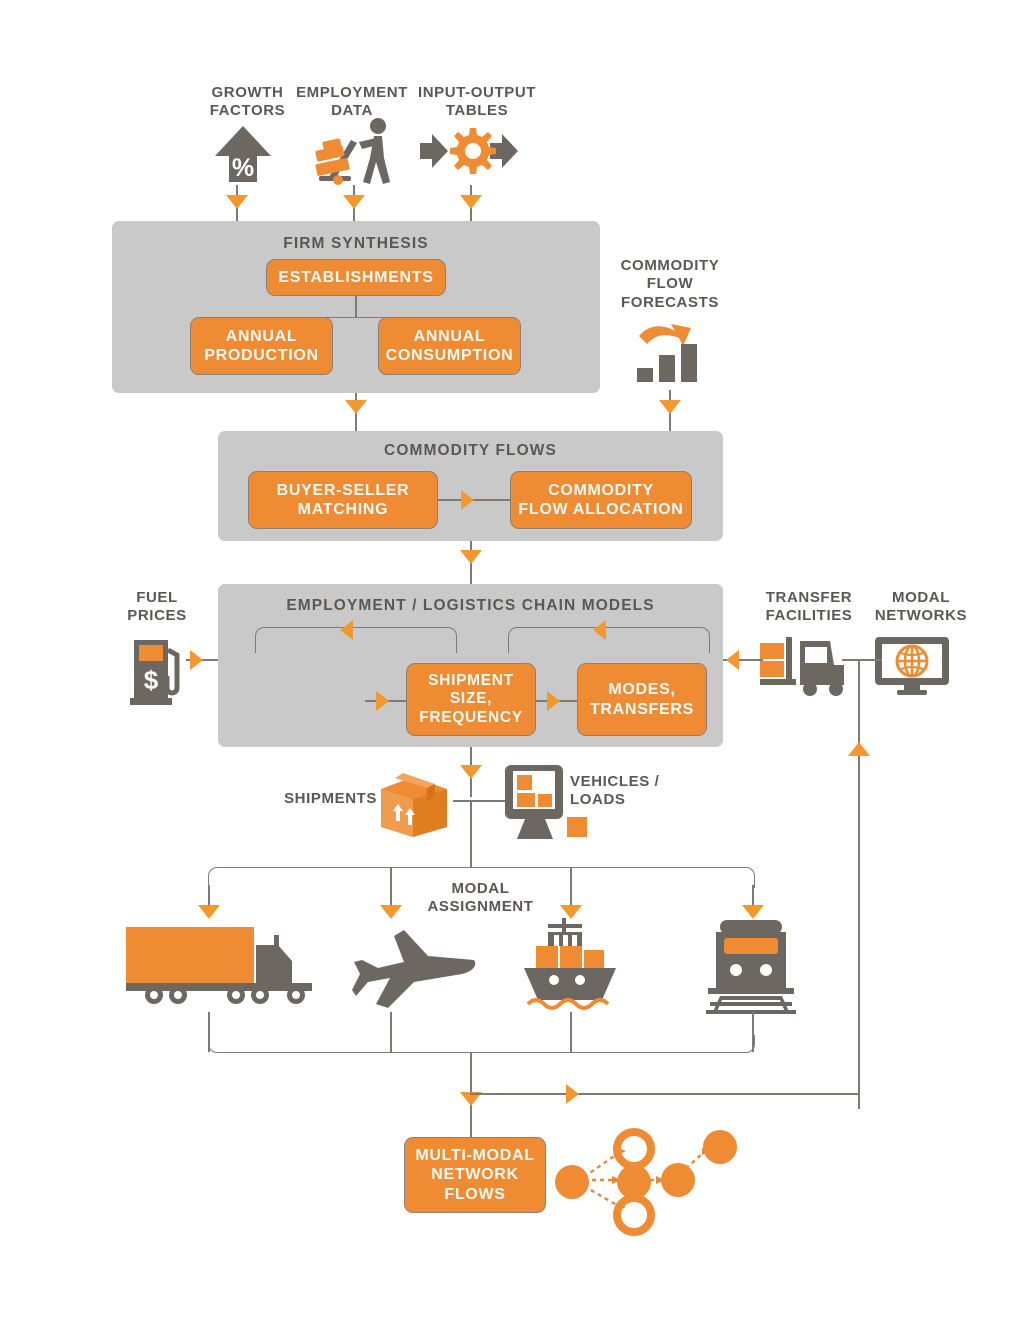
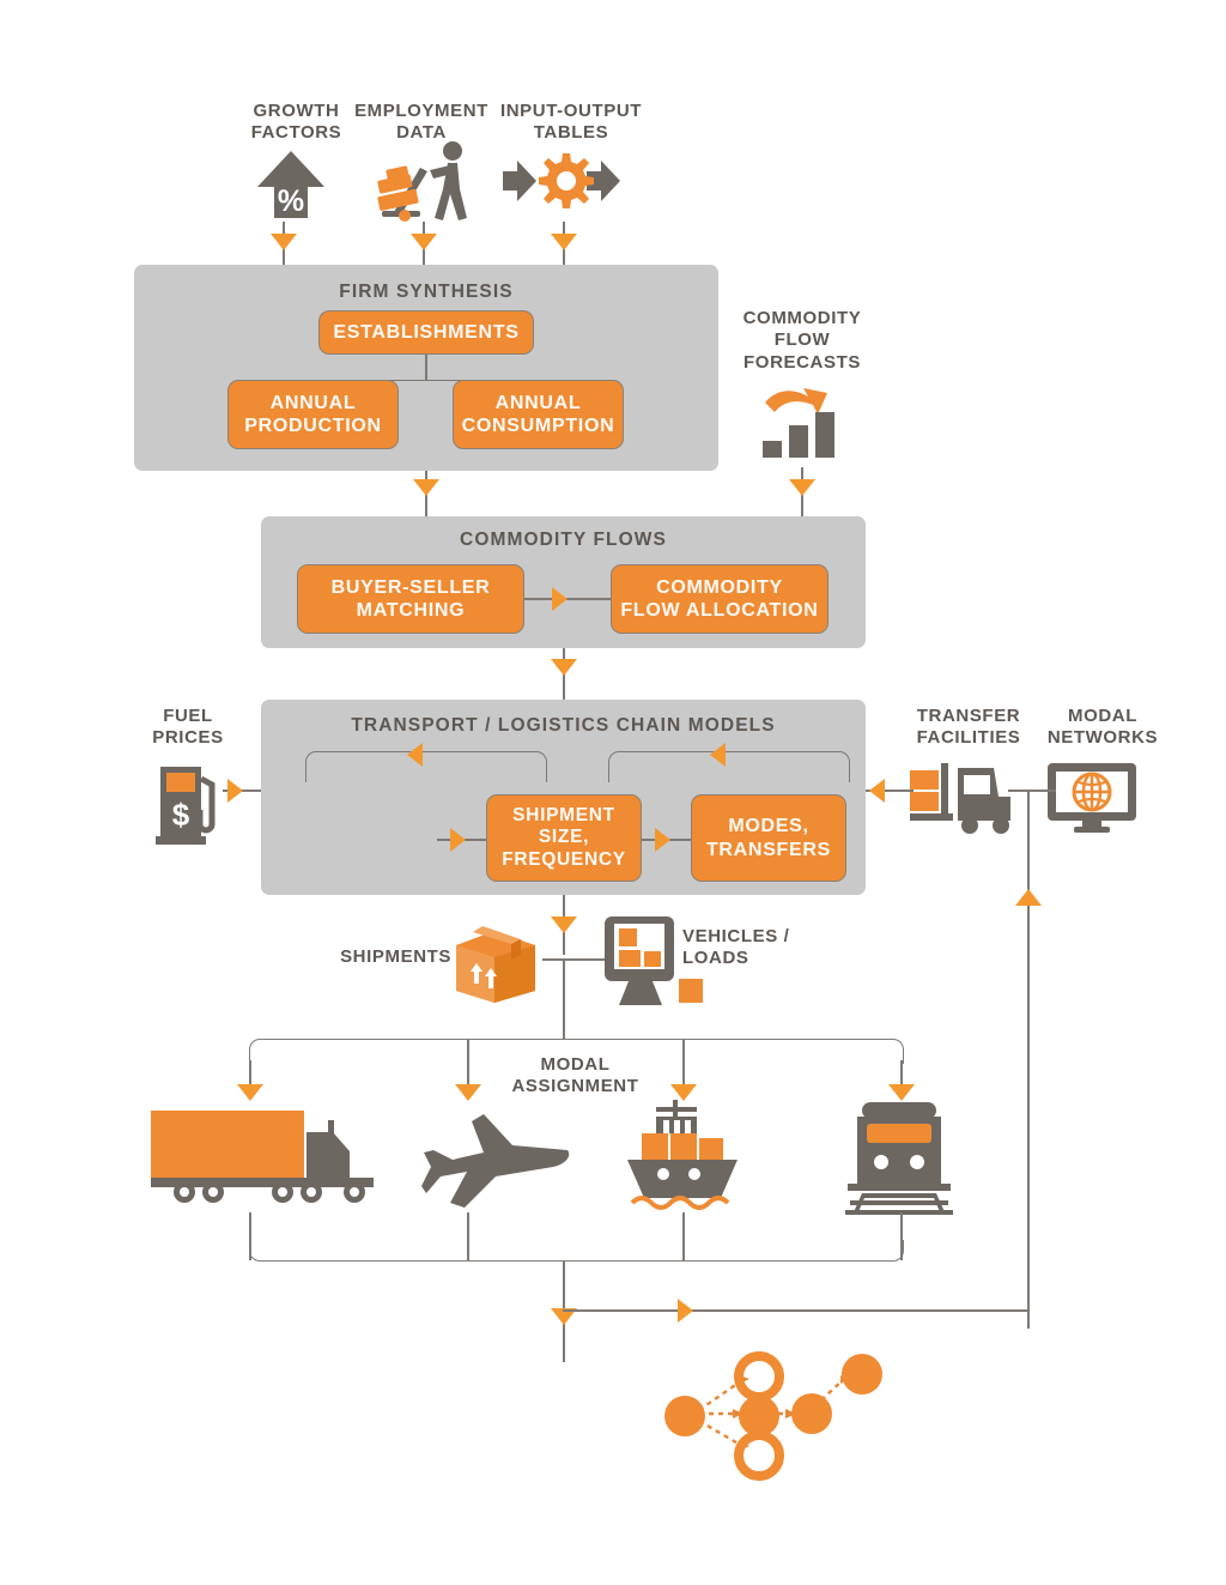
  GROWTH
  FACTORS
  EMPLOYMENT
  DATA
  INPUT-OUTPUT
  TABLES
  %
  FIRM SYNTHESIS
  ESTABLISHMENTS
  ANNUAL
  PRODUCTION
  ANNUAL
  CONSUMPTION
  COMMODITY
  FLOW
  FORECASTS
  COMMODITY FLOWS
  BUYER-SELLER
  MATCHING
  COMMODITY
  FLOW ALLOCATION
  FUEL
  PRICES
  $
- EMPLOYMENT / LOGISTICS CHAIN MODELS
+ TRANSPORT / LOGISTICS CHAIN MODELS
  SHIPMENT
  SIZE,
  FREQUENCY
  MODES,
  TRANSFERS
  TRANSFER
  FACILITIES
  MODAL
  NETWORKS
  SHIPMENTS
  VEHICLES /
  LOADS
  MODAL
  ASSIGNMENT
- MULTI-MODAL
- NETWORK
- FLOWS
